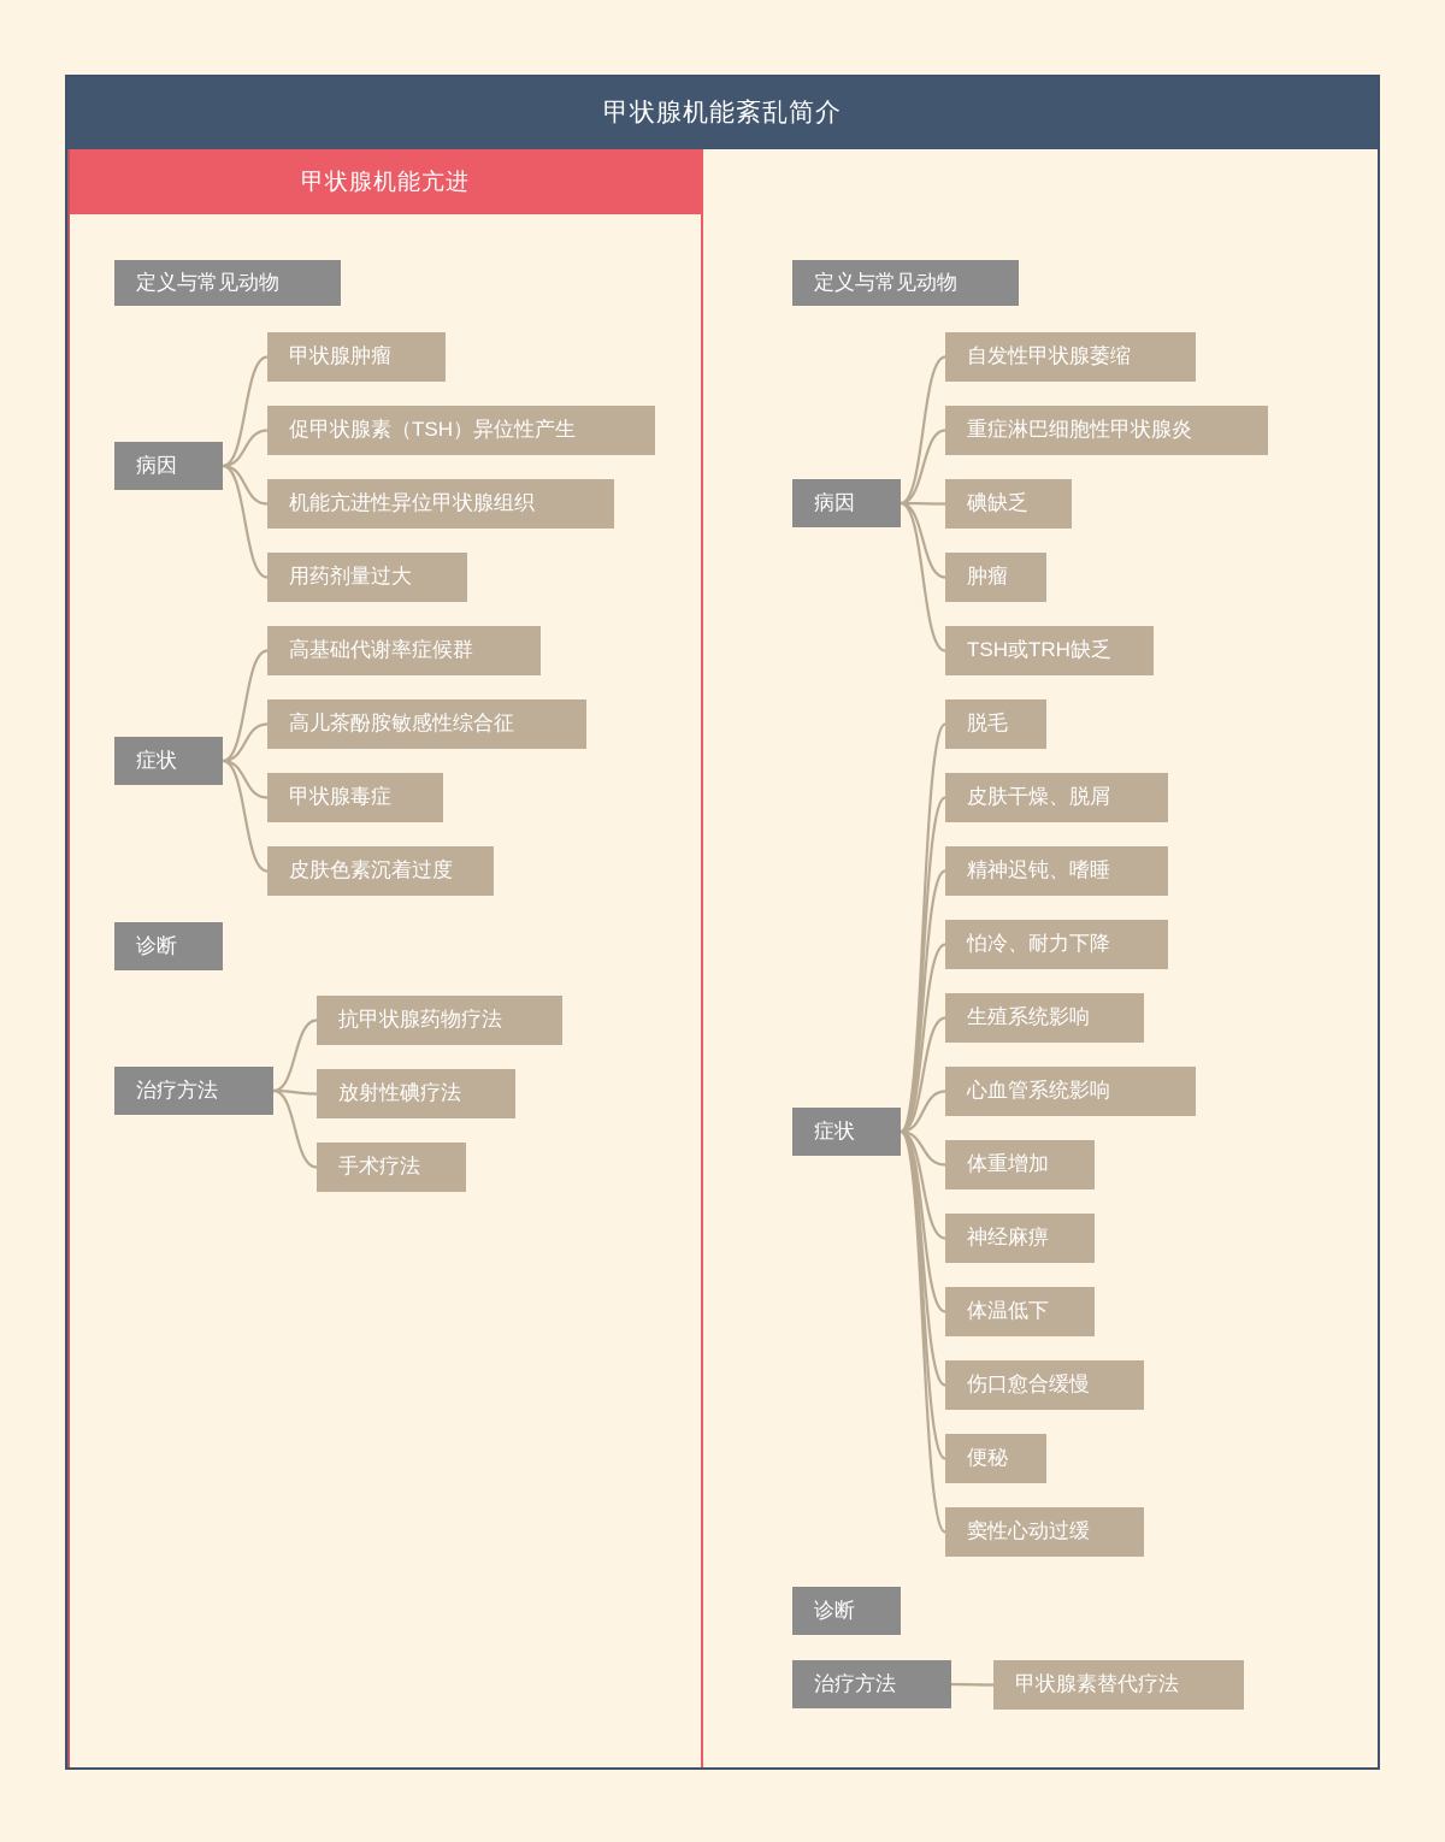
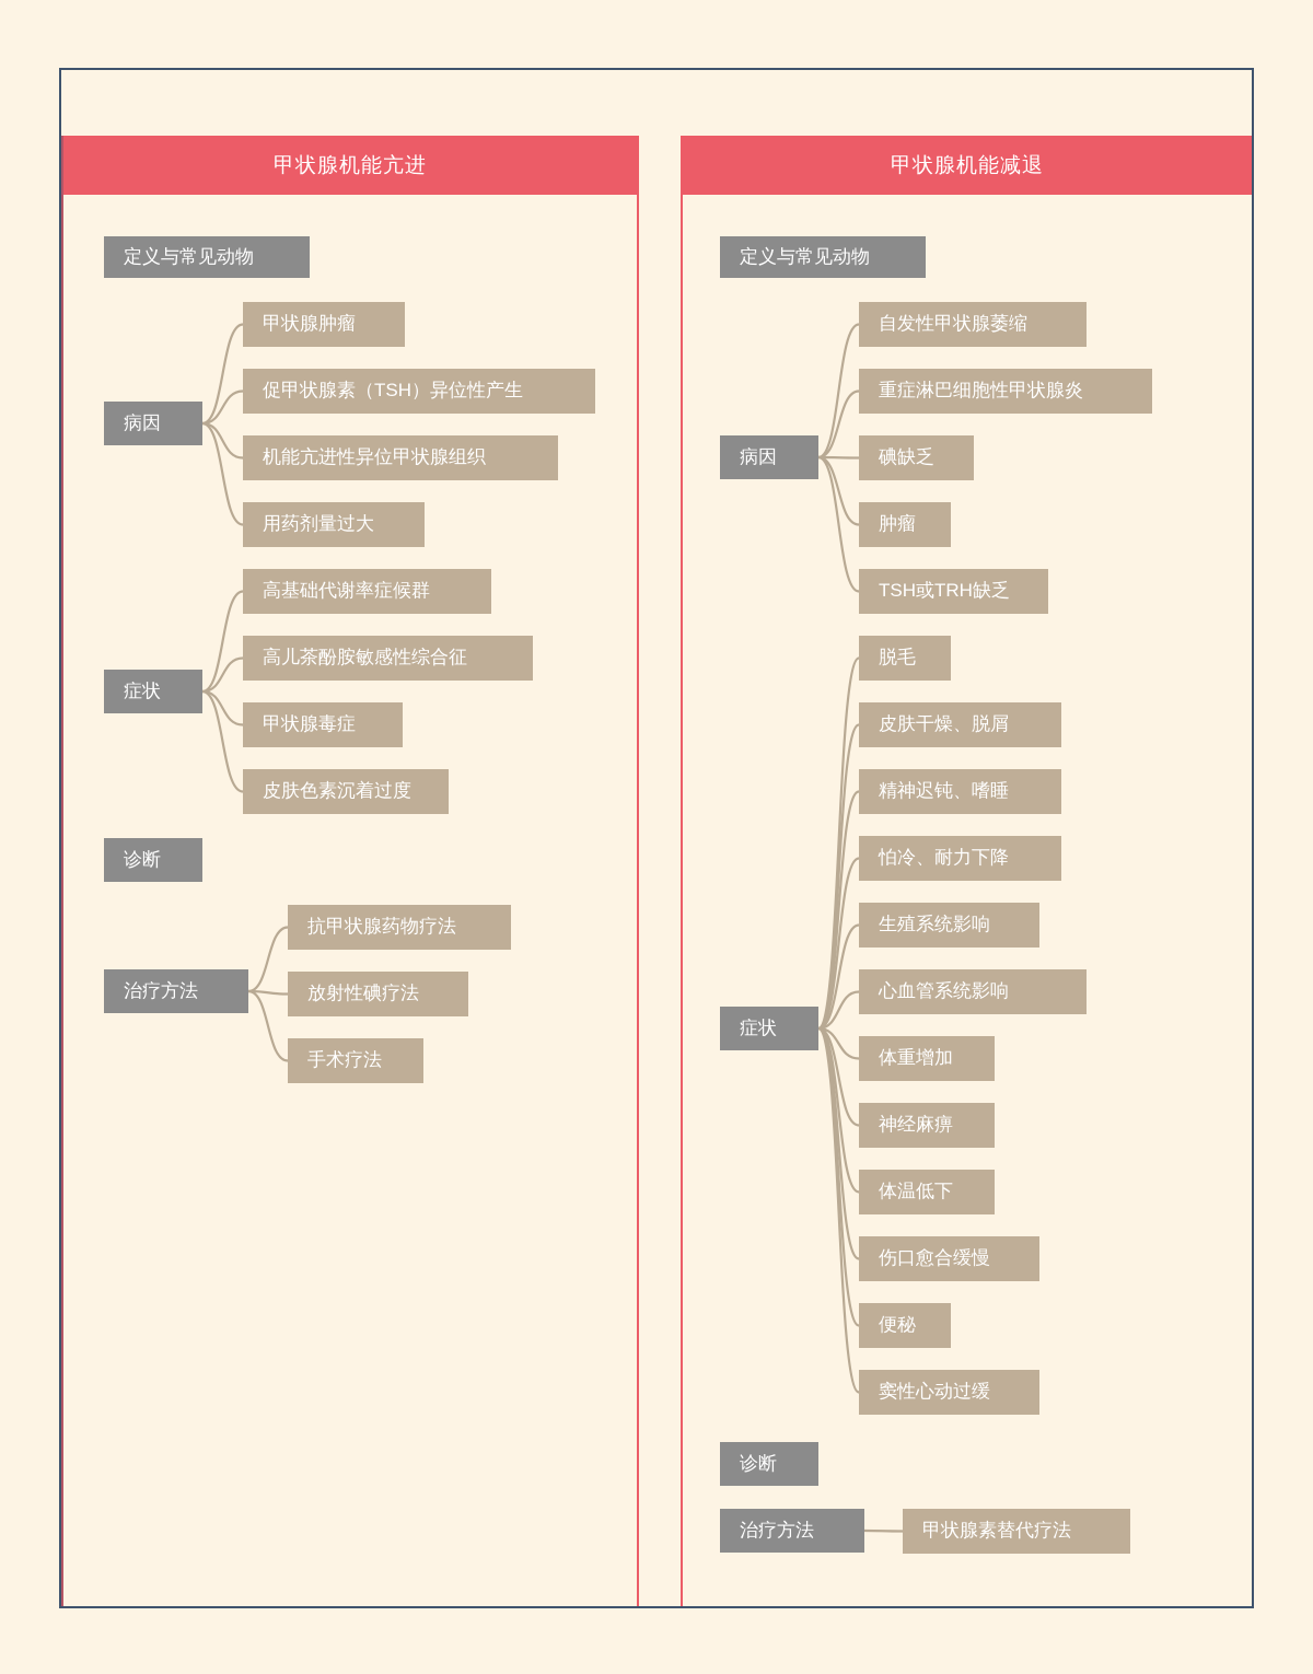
- 甲状腺机能紊乱简介
  甲状腺机能亢进
+ 甲状腺机能减退
  定义与常见动物
  病因
  甲状腺肿瘤
  促甲状腺素（TSH）异位性产生
  机能亢进性异位甲状腺组织
  用药剂量过大
  症状
  高基础代谢率症候群
  高儿茶酚胺敏感性综合征
  甲状腺毒症
  皮肤色素沉着过度
  诊断
  治疗方法
  抗甲状腺药物疗法
  放射性碘疗法
  手术疗法
  定义与常见动物
  病因
  自发性甲状腺萎缩
  重症淋巴细胞性甲状腺炎
  碘缺乏
  肿瘤
  TSH或TRH缺乏
  症状
  脱毛
  皮肤干燥、脱屑
  精神迟钝、嗜睡
  怕冷、耐力下降
  生殖系统影响
  心血管系统影响
  体重增加
  神经麻痹
  体温低下
  伤口愈合缓慢
  便秘
  窦性心动过缓
  诊断
  治疗方法
  甲状腺素替代疗法
